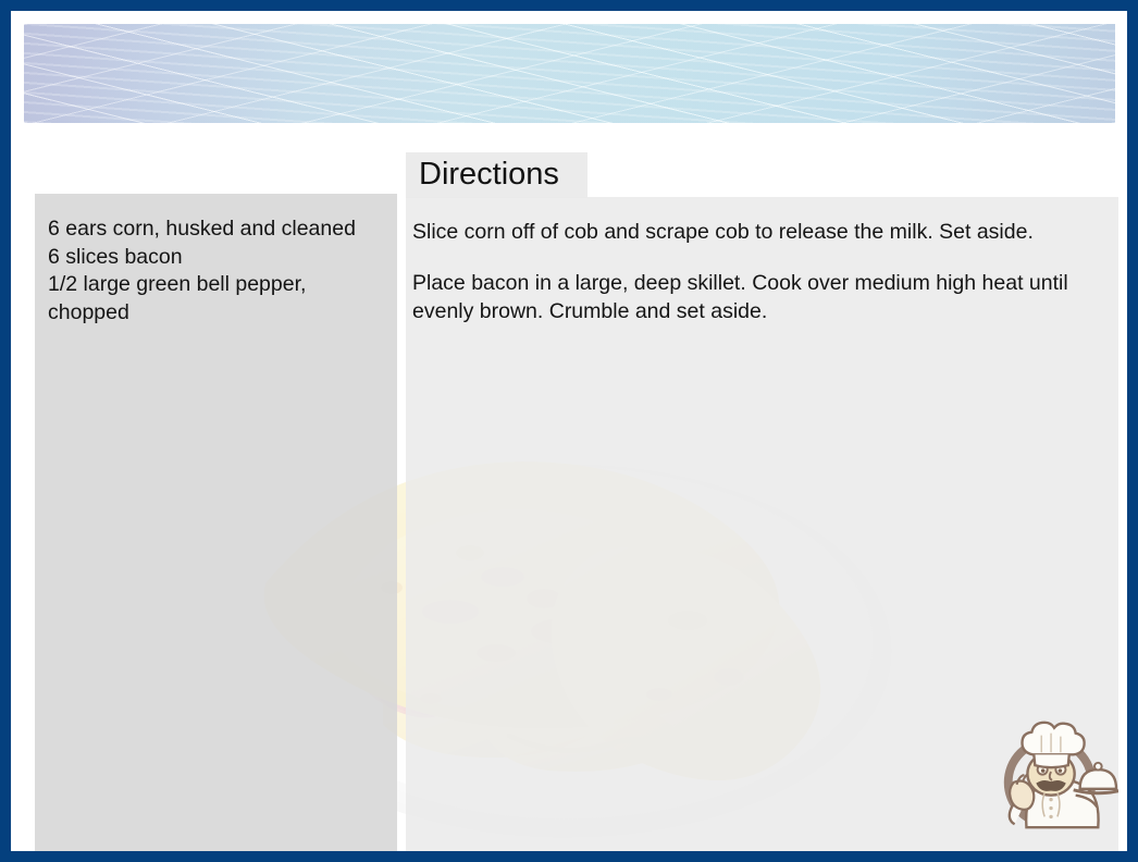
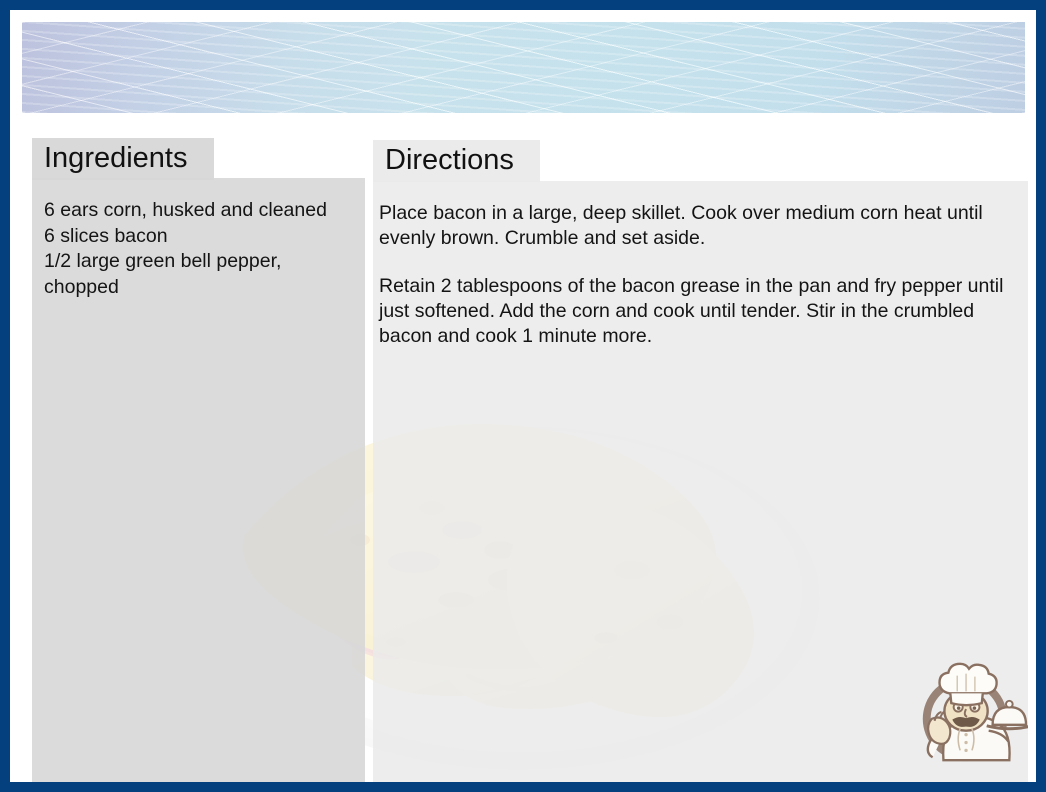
+ Ingredients
  6 ears corn, husked and cleaned
  6 slices bacon
  1/2 large green bell pepper, chopped
  Directions
- Slice corn off of cob and scrape cob to release the milk. Set aside.
- Place bacon in a large, deep skillet. Cook over medium high heat until evenly brown. Crumble and set aside.
+ Place bacon in a large, deep skillet. Cook over medium corn heat until evenly brown. Crumble and set aside.
+ Retain 2 tablespoons of the bacon grease in the pan and fry pepper until just softened. Add the corn and cook until tender. Stir in the crumbled bacon and cook 1 minute more.
